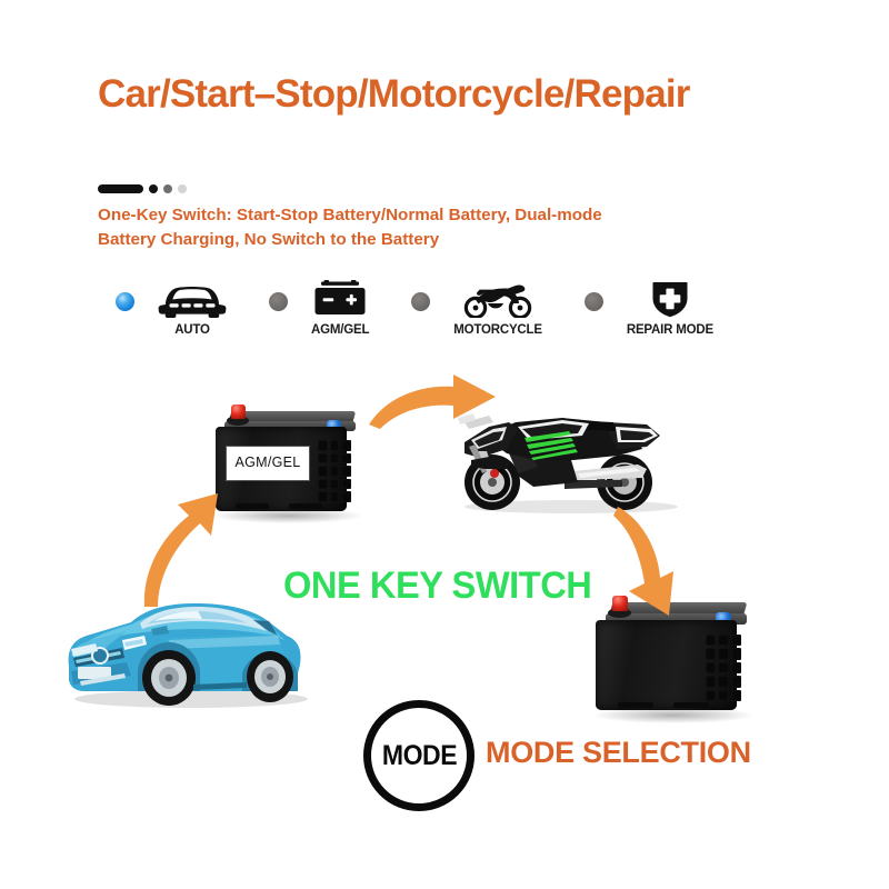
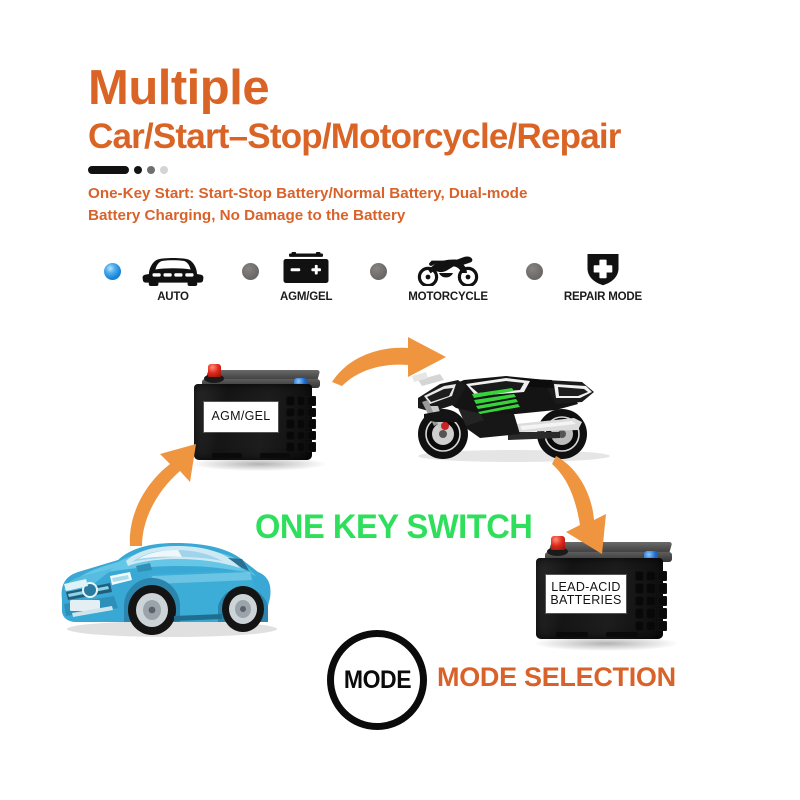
+ Multiple
  Car/Start–Stop/Motorcycle/Repair
- One-Key Switch: Start-Stop Battery/Normal Battery, Dual-mode
+ One-Key Start: Start-Stop Battery/Normal Battery, Dual-mode
- Battery Charging, No Switch to the Battery
+ Battery Charging, No Damage to the Battery
  AUTO
  AGM/GEL
  MOTORCYCLE
  REPAIR MODE
  AGM/GEL
+ LEAD-ACID
+ BATTERIES
  ONE KEY SWITCH
  MODE
  MODE SELECTION
